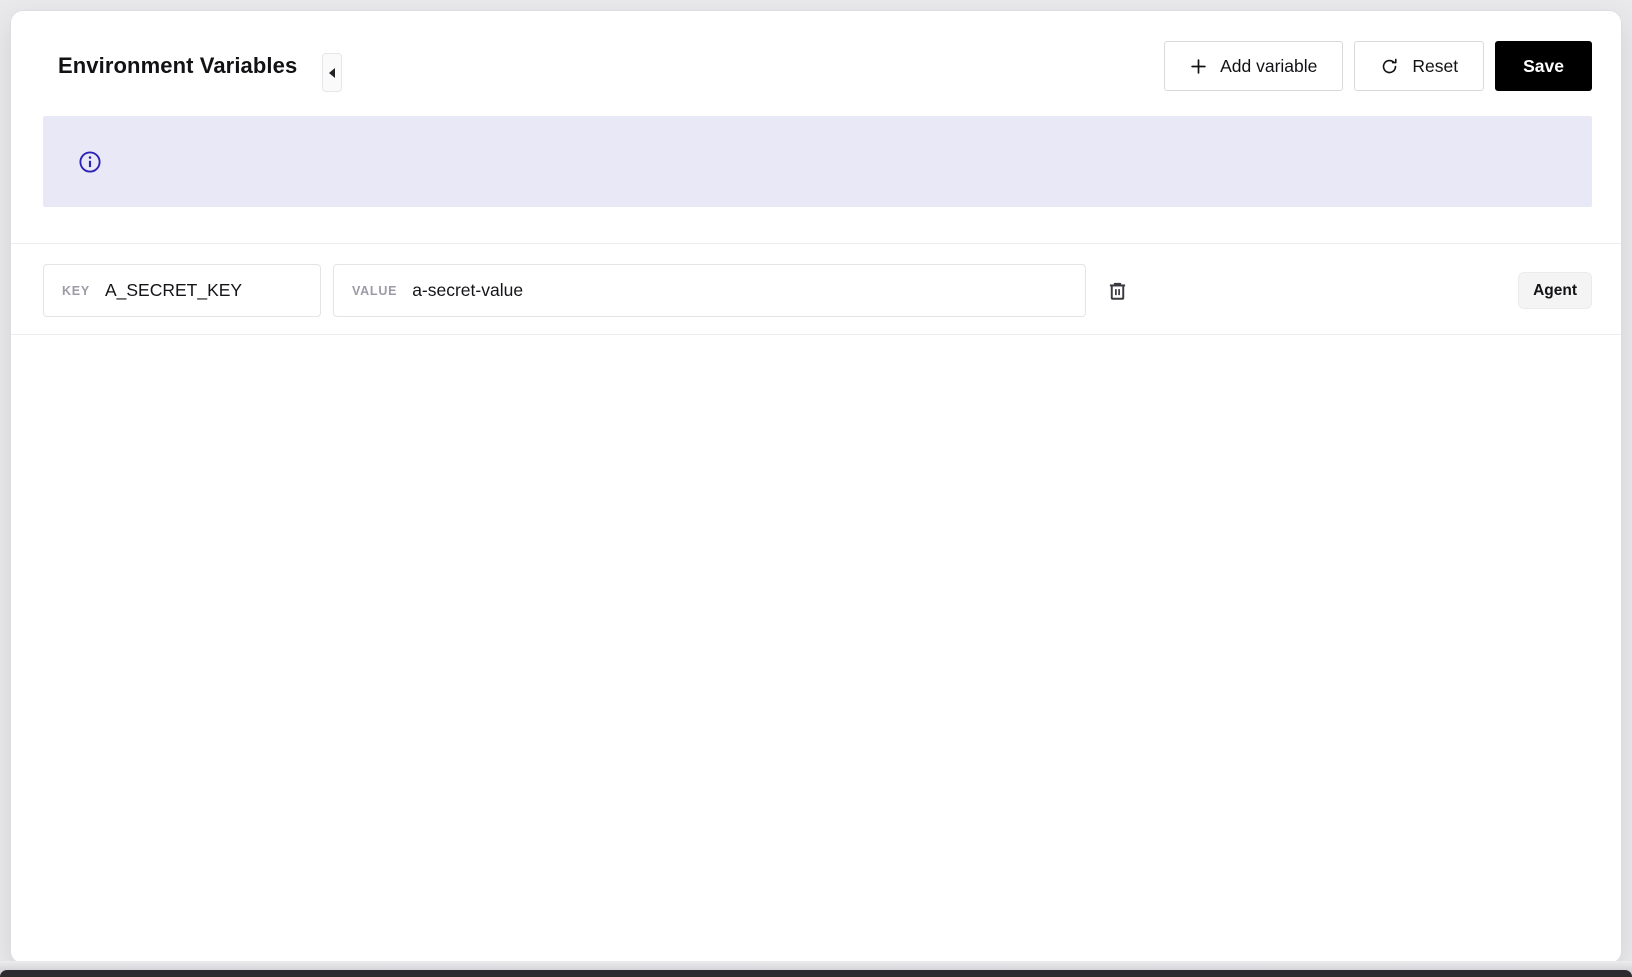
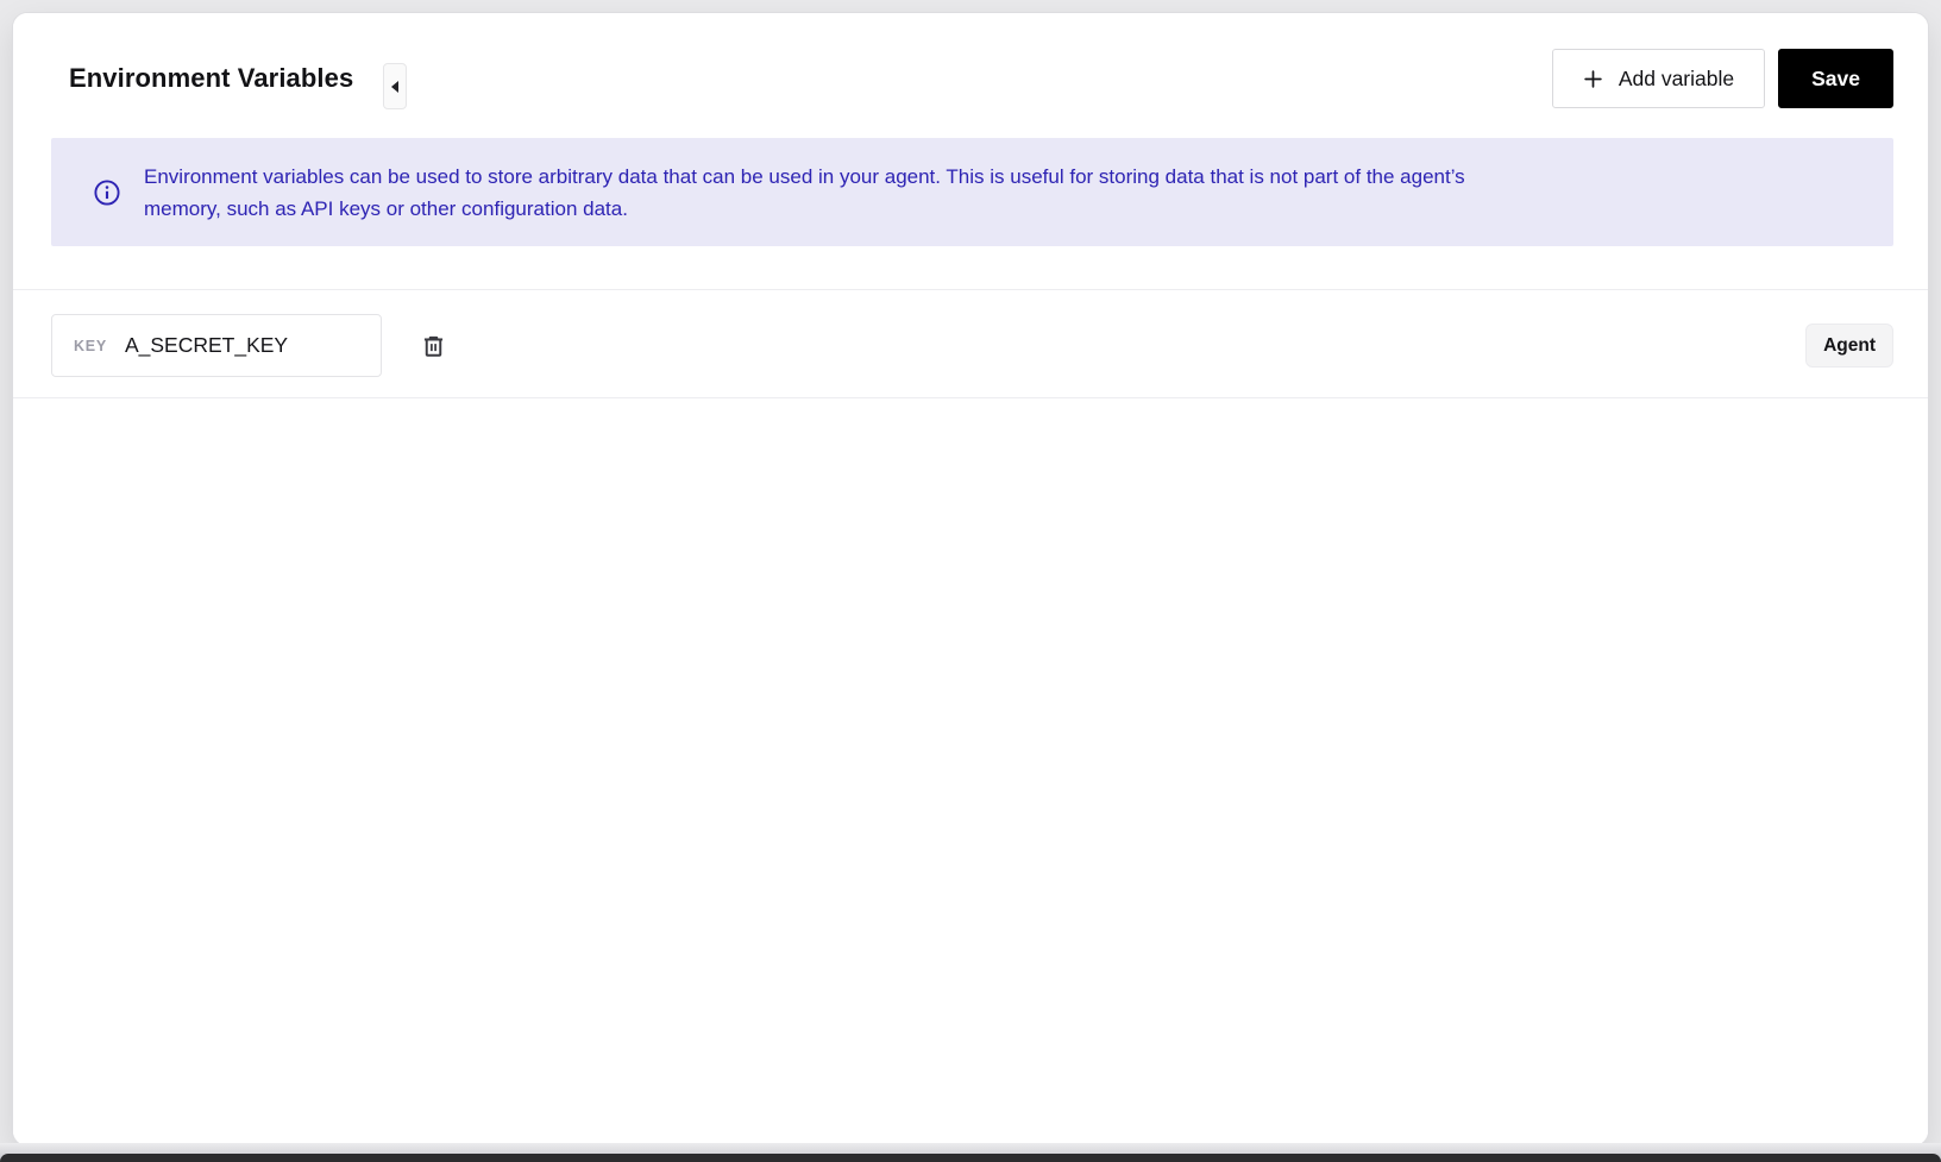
  Environment Variables
  Add variable
- Reset
  Save
+ Environment variables can be used to store arbitrary data that can be used in your agent. This is useful for storing data that is not part of the agent’s memory, such as API keys or other configuration data.
  KEY
  A_SECRET_KEY
- VALUE
- a-secret-value
  Agent
